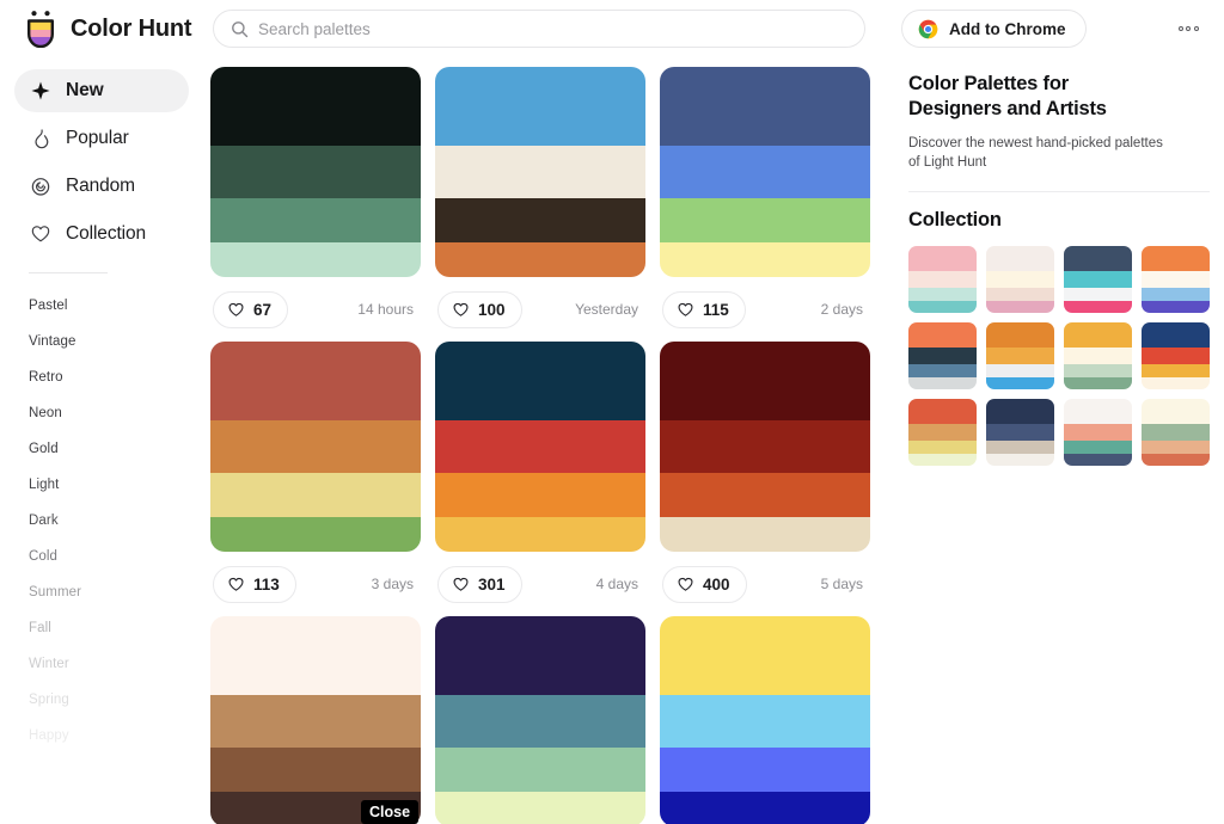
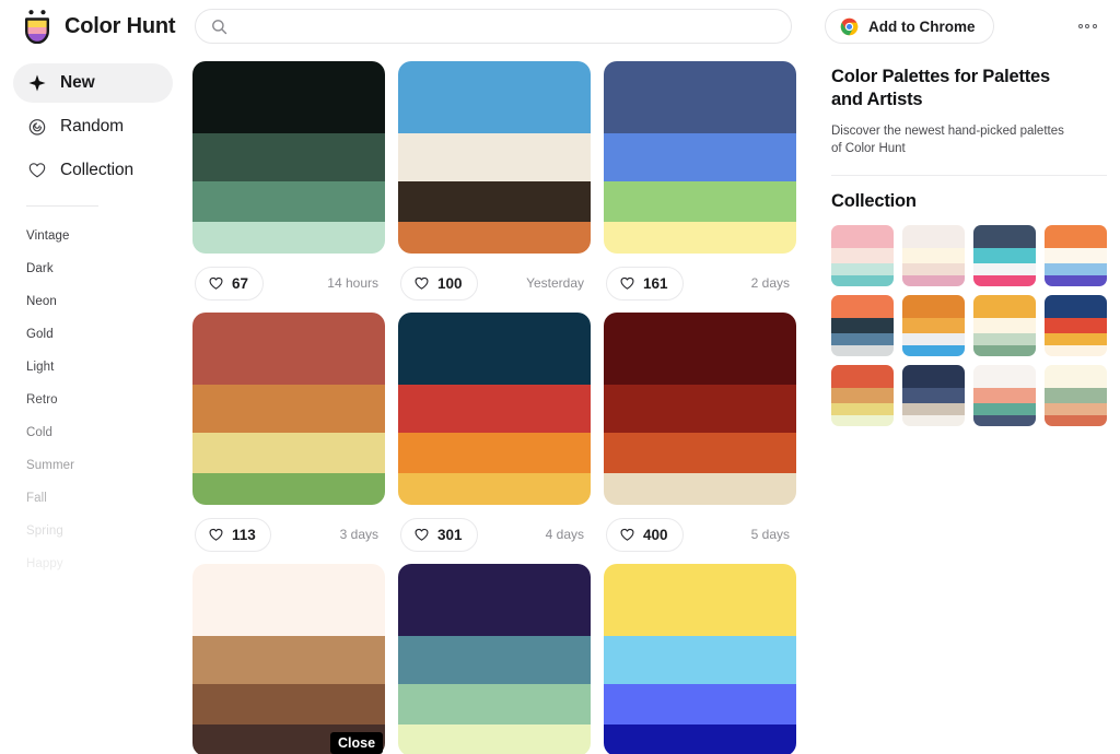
  Color Hunt
- Search palettes
  Add to Chrome
  New
- Popular
  Random
  Collection
- Pastel
  Vintage
- Retro
+ Dark
  Neon
  Gold
  Light
- Dark
+ Retro
  Cold
  Summer
  Fall
- Winter
  Spring
  67
  14 hours
  100
  Yesterday
- 115
+ 161
  2 days
  113
  3 days
  301
  4 days
  400
  5 days
  Close
- Color Palettes for Designers and Artists
+ Color Palettes for Palettes and Artists
- Discover the newest hand-picked palettes of Light Hunt
+ Discover the newest hand-picked palettes of Color Hunt
  Collection
